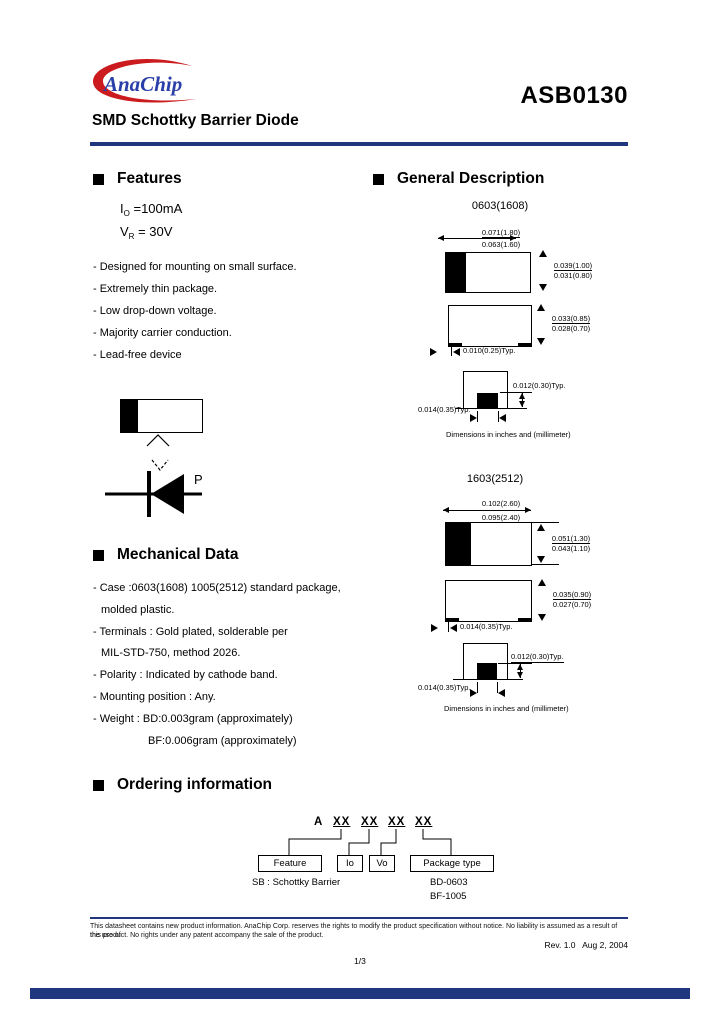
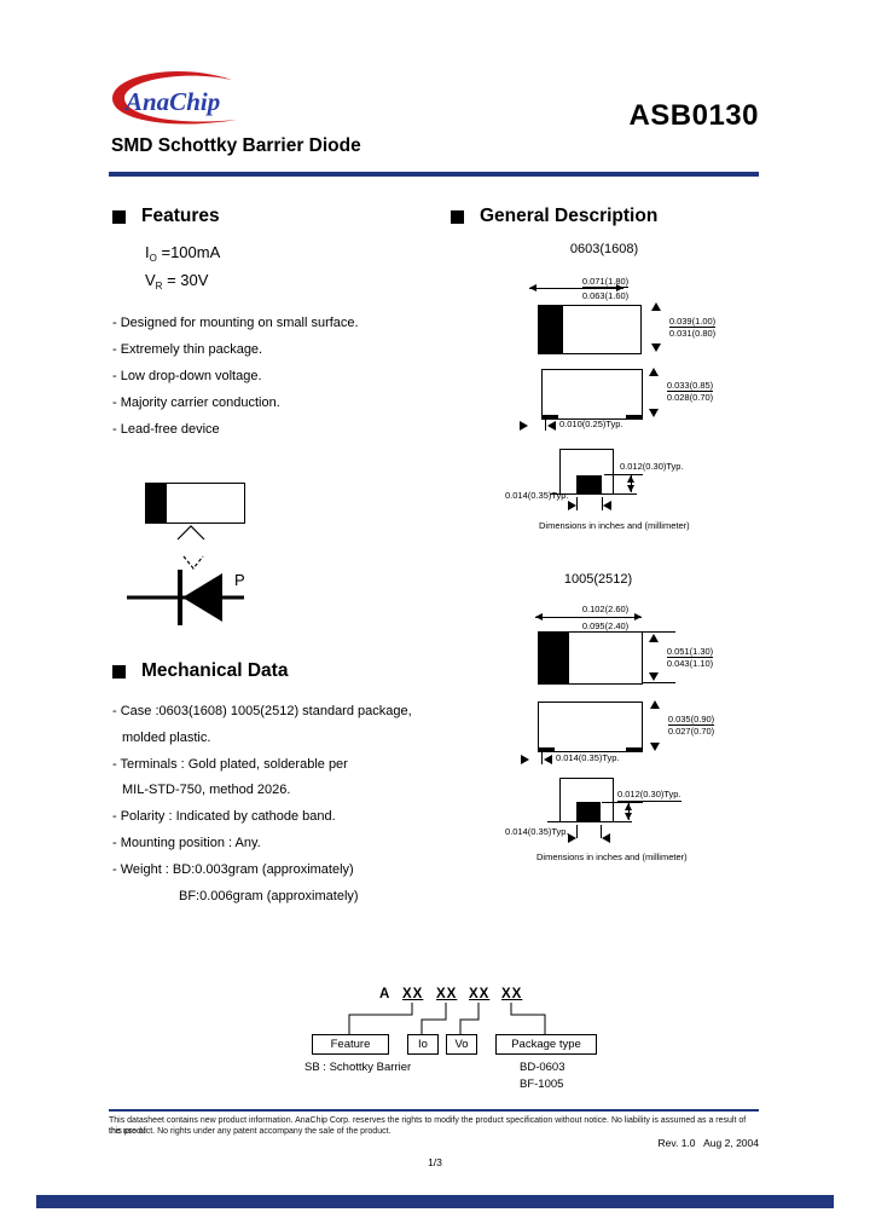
  AnaChip
  ASB0130
  SMD Schottky Barrier Diode
  Features
  IO =100mA
  VR = 30V
  - Designed for mounting on small surface.
  - Extremely thin package.
  - Low drop-down voltage.
  - Majority carrier conduction.
  - Lead-free device
  P
  Mechanical Data
  - Case :0603(1608) 1005(2512) standard package,
  molded plastic.
  - Terminals : Gold plated, solderable per
  MIL-STD-750, method 2026.
  - Polarity : Indicated by cathode band.
  - Mounting position : Any.
  - Weight : BD:0.003gram (approximately)
  BF:0.006gram (approximately)
  General Description
  0603(1608)
  0.071(1.80)
  0.063(1.60)
  0.039(1.00)
  0.031(0.80)
  0.033(0.85)
  0.028(0.70)
  0.010(0.25)Typ.
  0.012(0.30)Typ.
  0.014(0.35)Typ.
  Dimensions in inches and (millimeter)
- 1603(2512)
+ 1005(2512)
  0.102(2.60)
  0.095(2.40)
  0.051(1.30)
  0.043(1.10)
  0.035(0.90)
  0.027(0.70)
  0.014(0.35)Typ.
  0.012(0.30)Typ.
  0.014(0.35)Typ.
  Dimensions in inches and (millimeter)
- Ordering information
  A
  XX
  XX
  XX
  XX
  Feature
  Io
  Vo
  Package type
  SB : Schottky Barrier
  BD-0603
  BF-1005
  Rev. 1.0 Aug 2, 2004
  1/3
